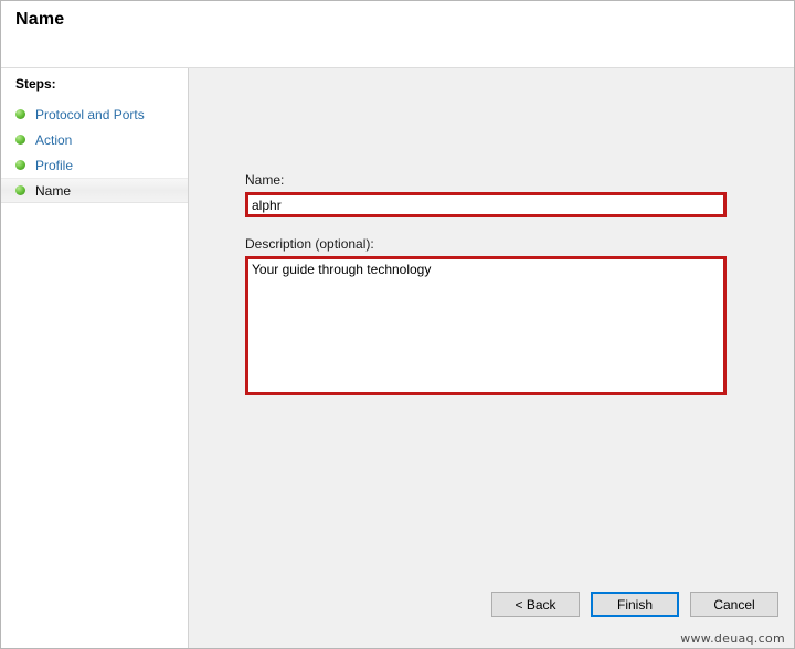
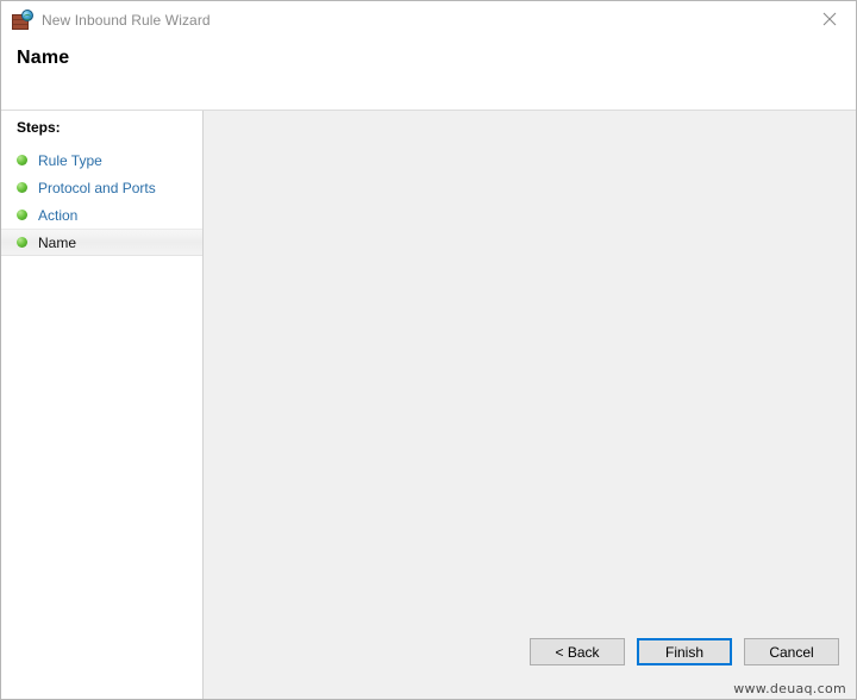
+ New Inbound Rule Wizard
  Name
  Steps:
+ Rule Type
  Protocol and Ports
  Action
- Profile
  Name
- Name:
- alphr
- Description (optional):
- Your guide through technology
  < Back
  Finish
  Cancel
  www.deuaq.com
